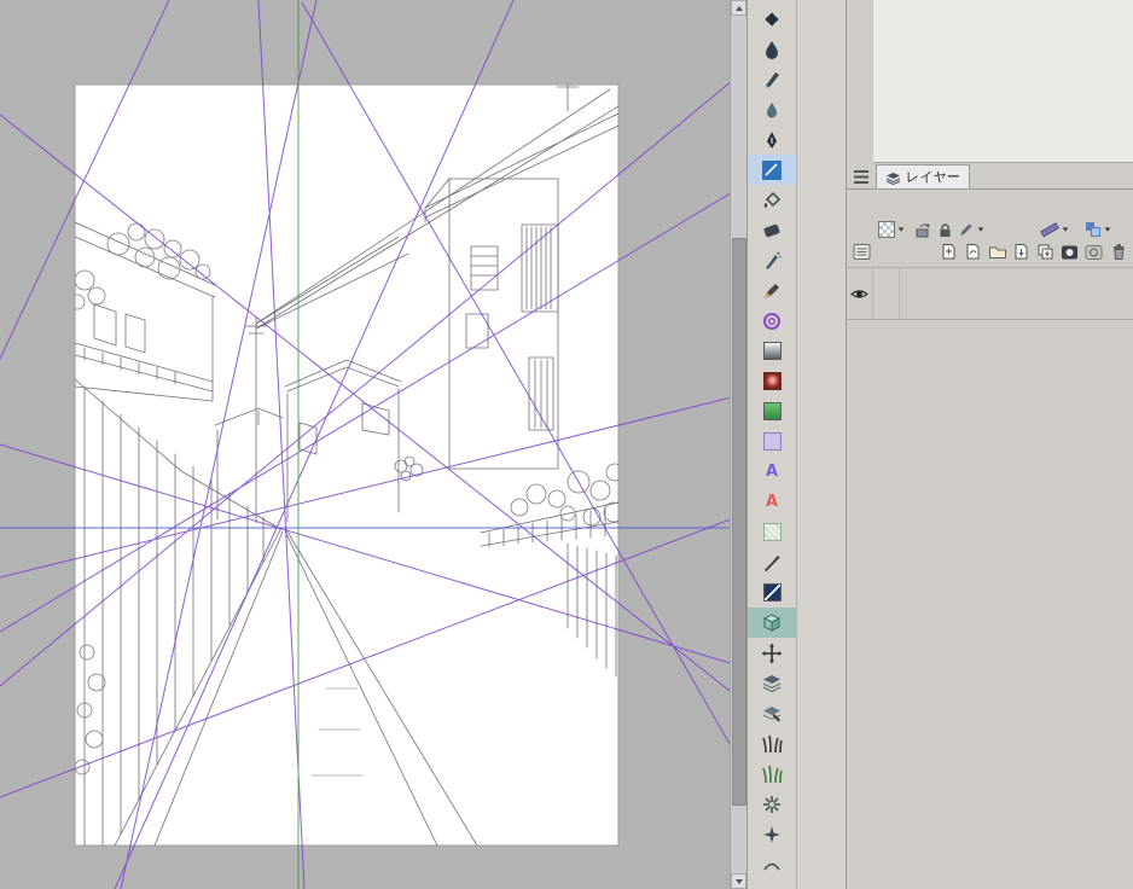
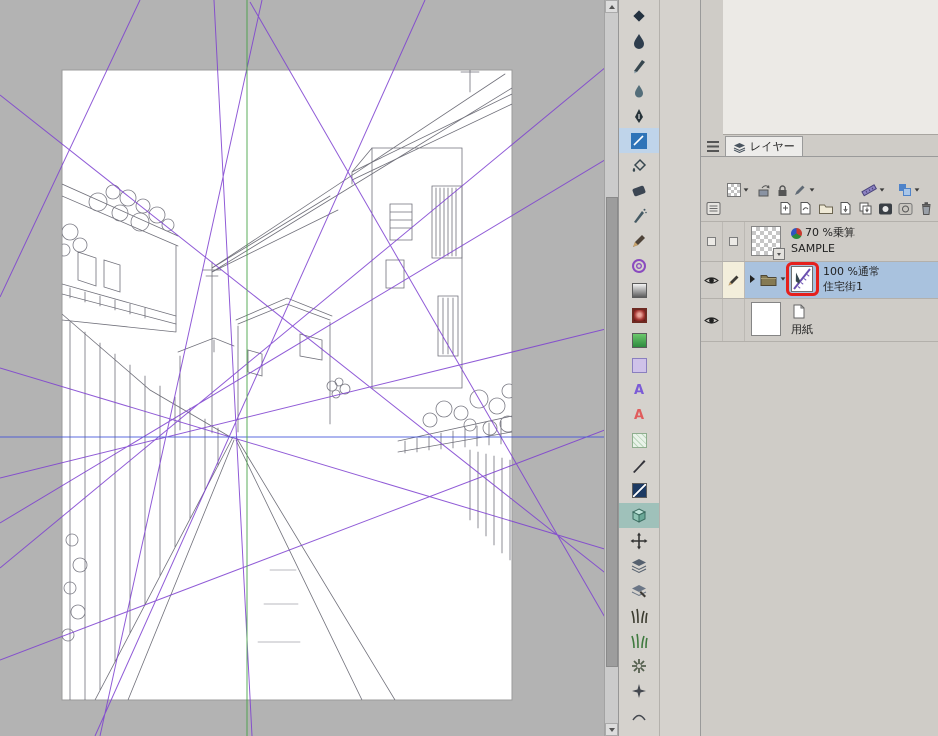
  A
  A
  レイヤー
+ 70 %乗算
+ SAMPLE
+ 100 %通常
+ 住宅街1
+ 用紙
